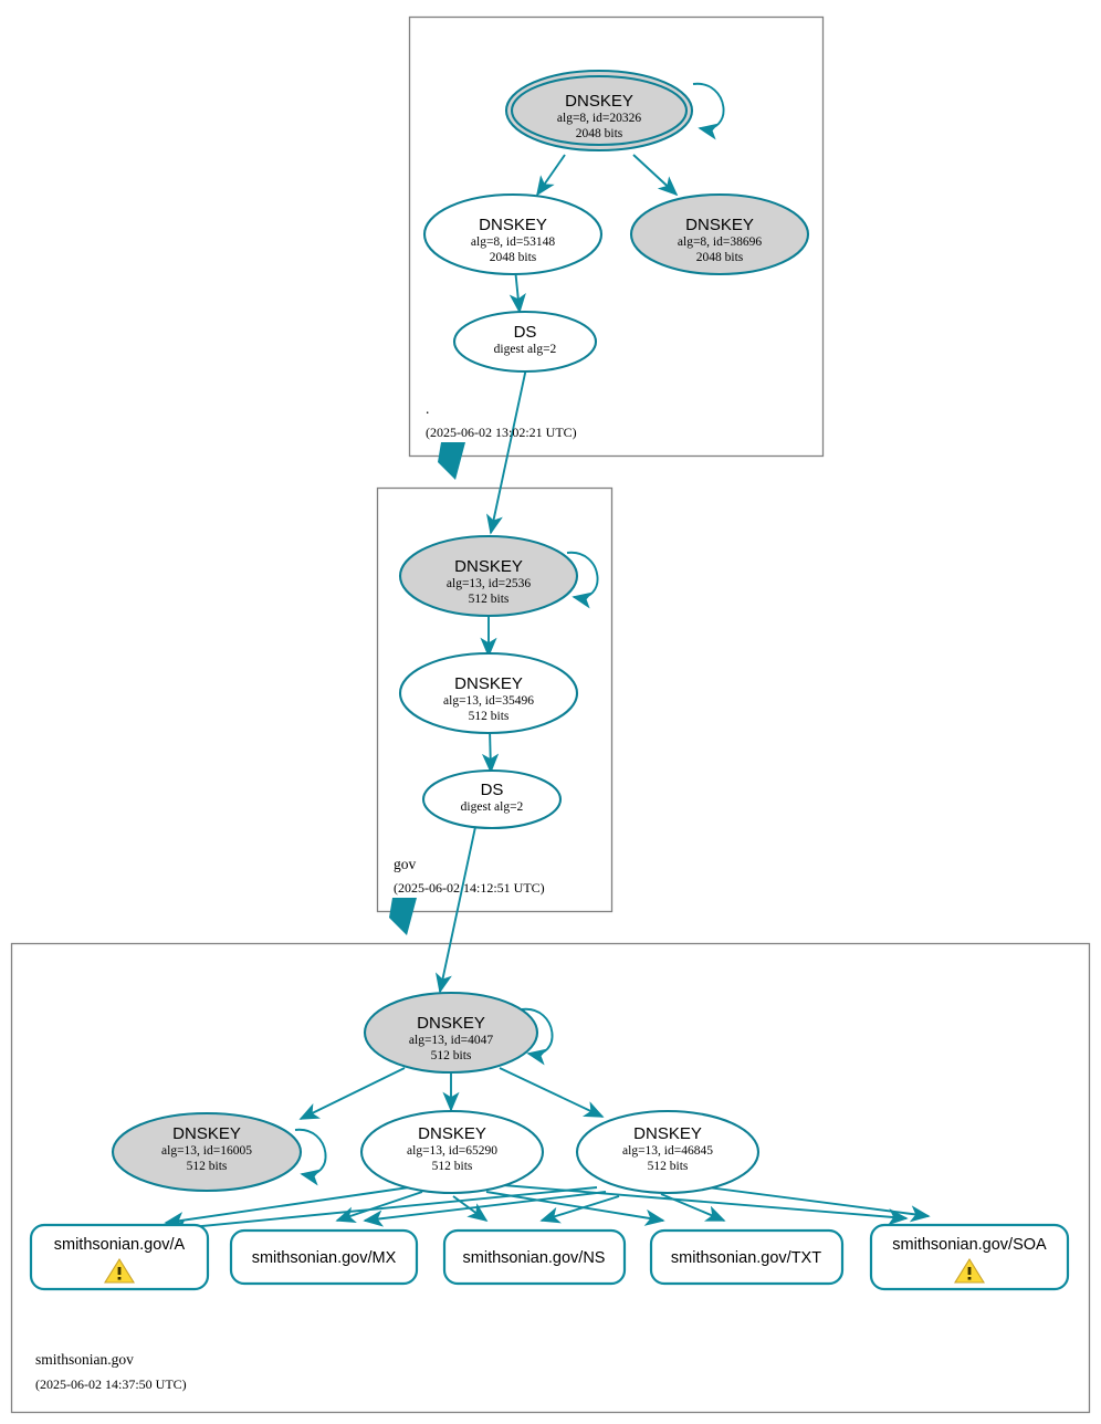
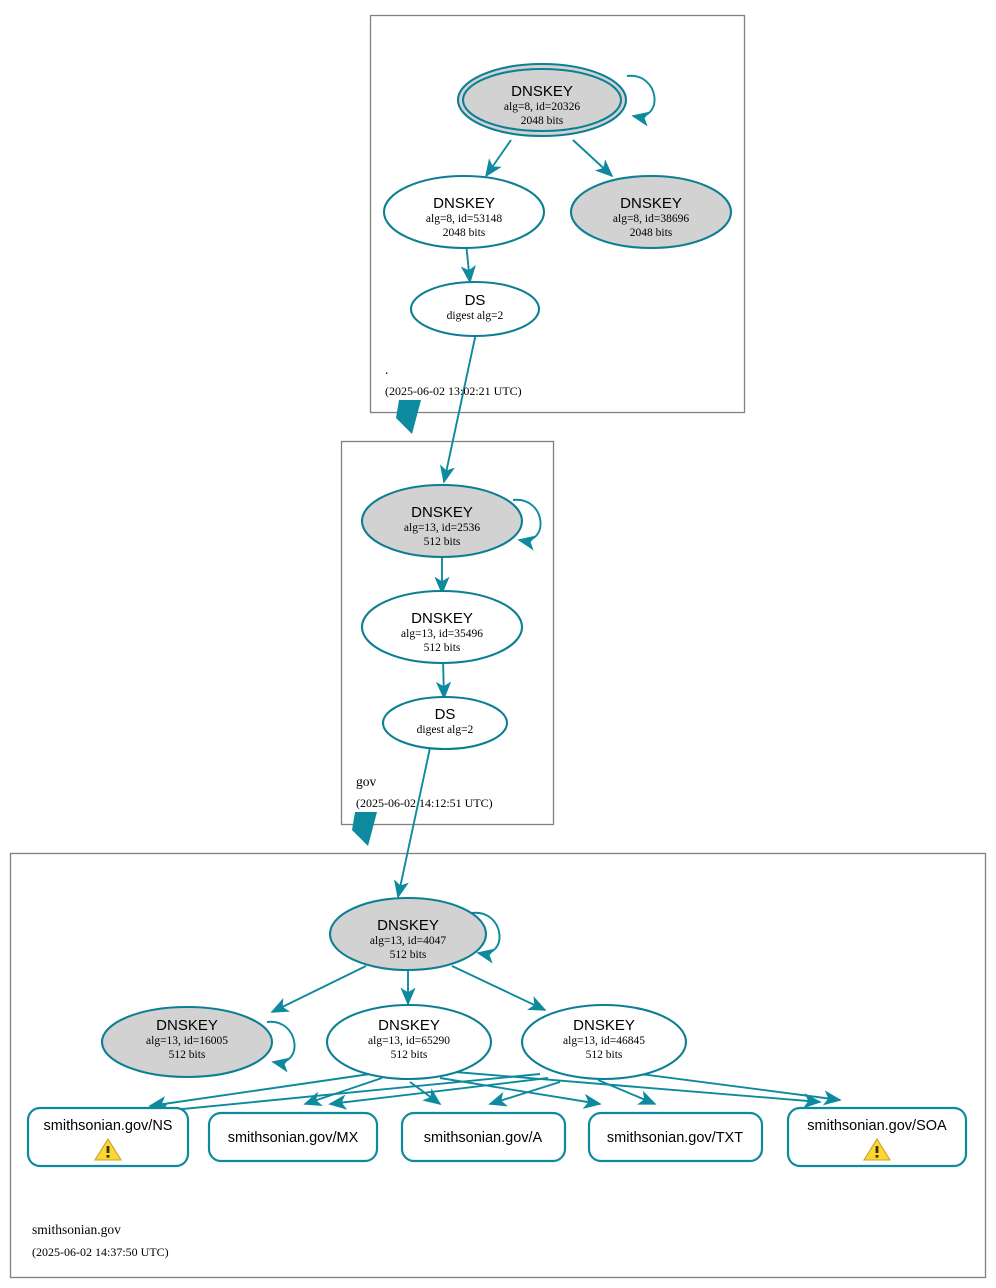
  DNSKEY
  alg=8, id=20326
  2048 bits
  DNSKEY
  alg=8, id=53148
  2048 bits
  DNSKEY
  alg=8, id=38696
  2048 bits
  DS
  digest alg=2
  .
  (2025-06-02 13:02:21 UTC)
  DNSKEY
  alg=13, id=2536
  512 bits
  DNSKEY
  alg=13, id=35496
  512 bits
  DS
  digest alg=2
  gov
  (2025-06-02 14:12:51 UTC)
  DNSKEY
  alg=13, id=4047
  512 bits
  DNSKEY
  alg=13, id=16005
  512 bits
  DNSKEY
  alg=13, id=65290
  512 bits
  DNSKEY
  alg=13, id=46845
  512 bits
- smithsonian.gov/A
+ smithsonian.gov/NS
  smithsonian.gov/MX
- smithsonian.gov/NS
+ smithsonian.gov/A
  smithsonian.gov/TXT
  smithsonian.gov/SOA
  smithsonian.gov
  (2025-06-02 14:37:50 UTC)
